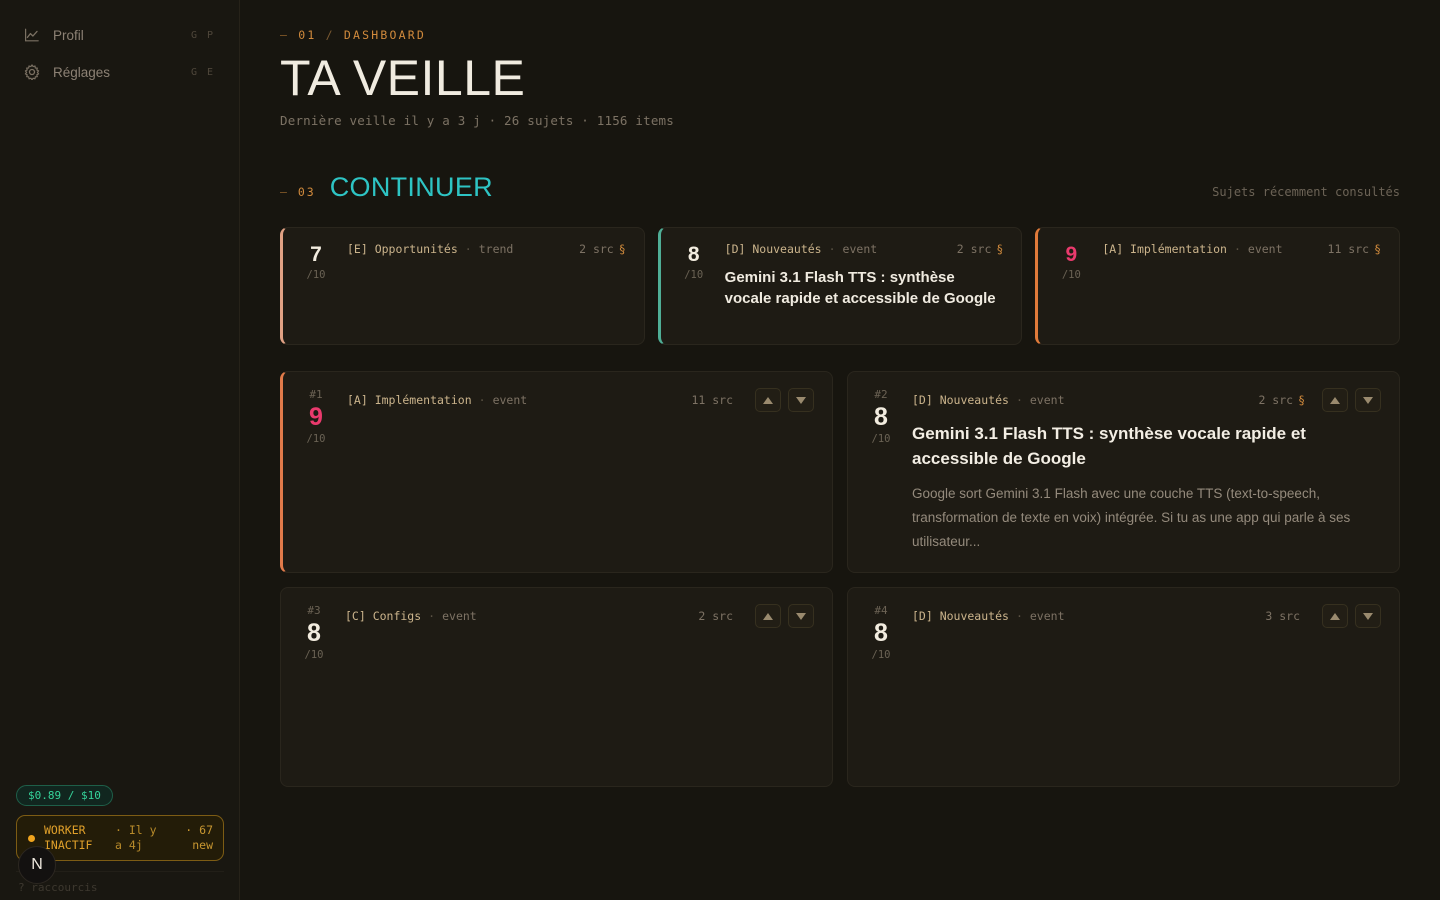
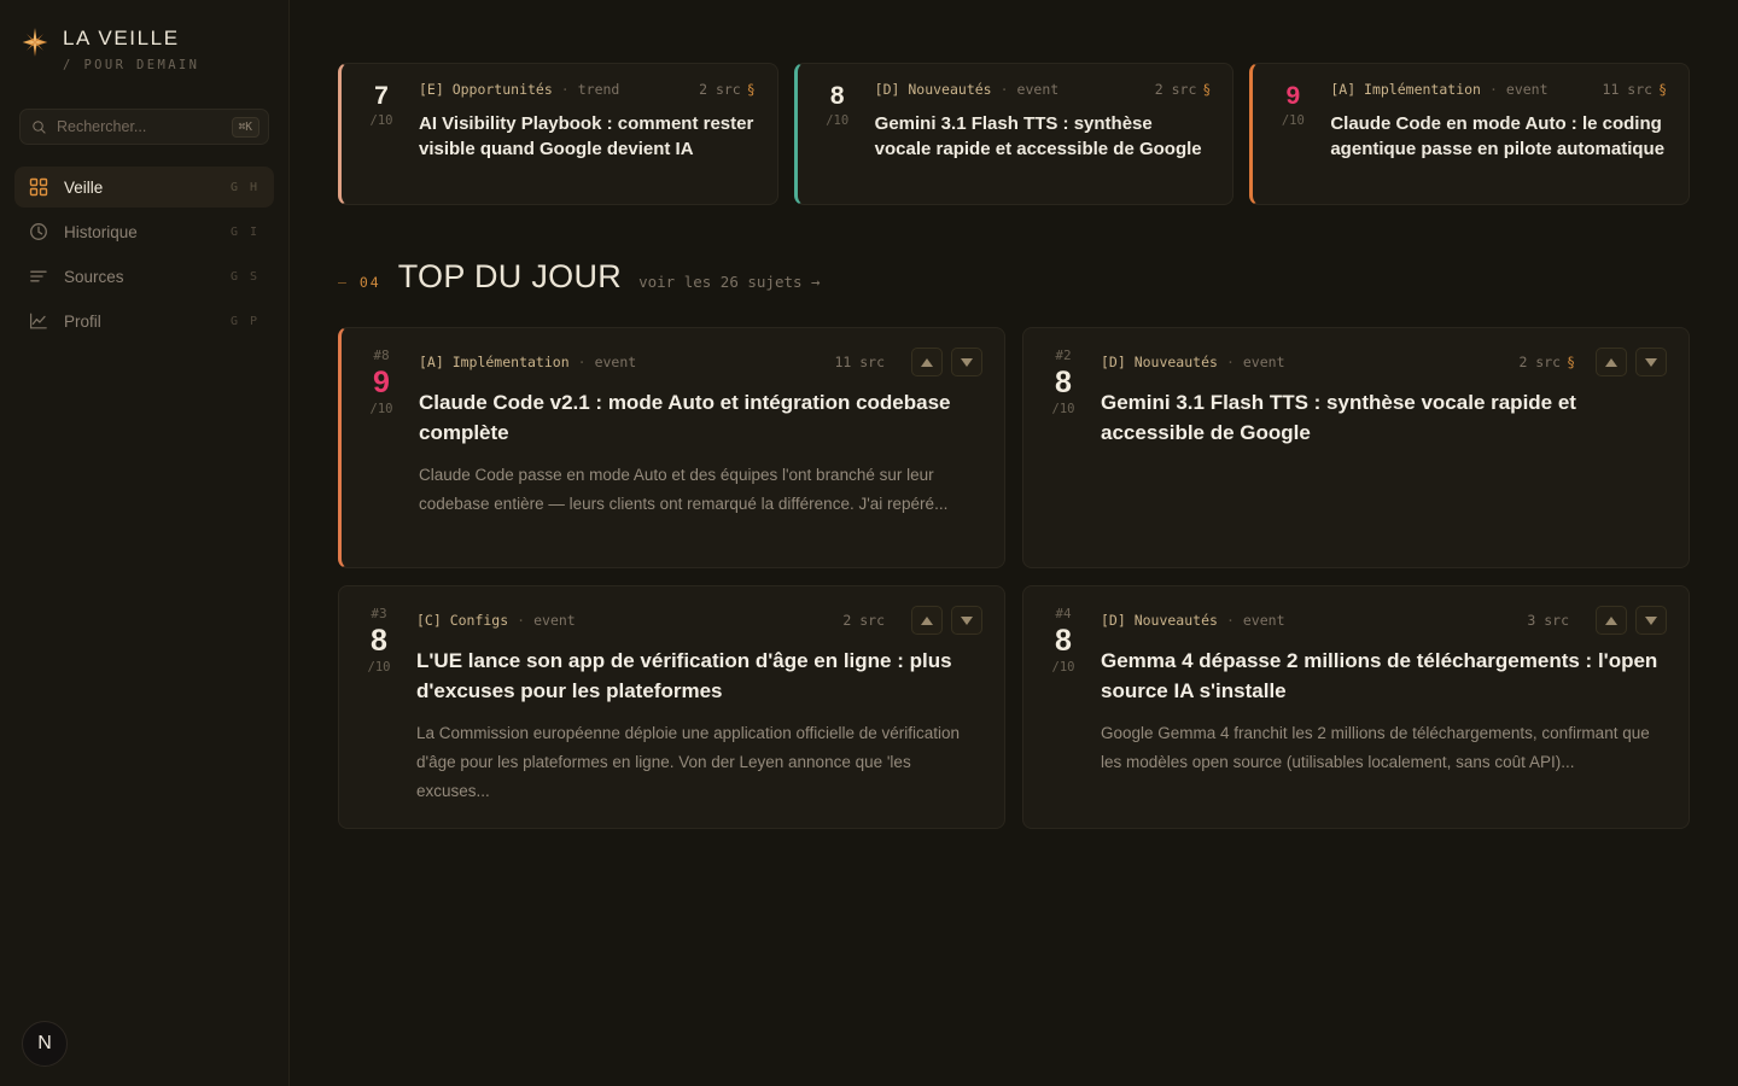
+ LA VEILLE
+ / POUR DEMAIN
+ Rechercher...
+ ⌘K
+ Veille
+ G H
+ Historique
+ G I
+ Sources
+ G S
  Profil
  G P
- Réglages
- G E
- $0.89 / $10
- WORKER
- INACTIF
- · Il y
- a 4j
- · 67
- new
- ? raccourcis
  N
- — 01 / DASHBOARD
- TA VEILLE
- Dernière veille il y a 3 j · 26 sujets · 1156 items
- — 03
- CONTINUER
- Sujets récemment consultés
  7
  /10
  [E] Opportunités
  ·
  trend
  2 src
  §
+ AI Visibility Playbook : comment rester visible quand Google devient IA
  8
  /10
  [D] Nouveautés
  ·
  event
  2 src
  §
  Gemini 3.1 Flash TTS : synthèse vocale rapide et accessible de Google
  9
  /10
  [A] Implémentation
  ·
  event
  11 src
  §
+ Claude Code en mode Auto : le coding agentique passe en pilote automatique
+ — 04
+ TOP DU JOUR
+ voir les 26 sujets →
- #1
+ #8
  9
  /10
  [A] Implémentation
  ·
  event
  11 src
+ Claude Code v2.1 : mode Auto et intégration codebase complète
+ Claude Code passe en mode Auto et des équipes l'ont branché sur leur codebase entière — leurs clients ont remarqué la différence. J'ai repéré...
  #2
  8
  /10
  [D] Nouveautés
  ·
  event
  2 src
  §
  Gemini 3.1 Flash TTS : synthèse vocale rapide et accessible de Google
- Google sort Gemini 3.1 Flash avec une couche TTS (text-to-speech, transformation de texte en voix) intégrée. Si tu as une app qui parle à ses utilisateur...
  #3
  8
  /10
  [C] Configs
  ·
  event
  2 src
+ L'UE lance son app de vérification d'âge en ligne : plus d'excuses pour les plateformes
+ La Commission européenne déploie une application officielle de vérification d'âge pour les plateformes en ligne. Von der Leyen annonce que 'les excuses...
  #4
  8
  /10
  [D] Nouveautés
  ·
  event
  3 src
+ Gemma 4 dépasse 2 millions de téléchargements : l'open source IA s'installe
+ Google Gemma 4 franchit les 2 millions de téléchargements, confirmant que les modèles open source (utilisables localement, sans coût API)...
